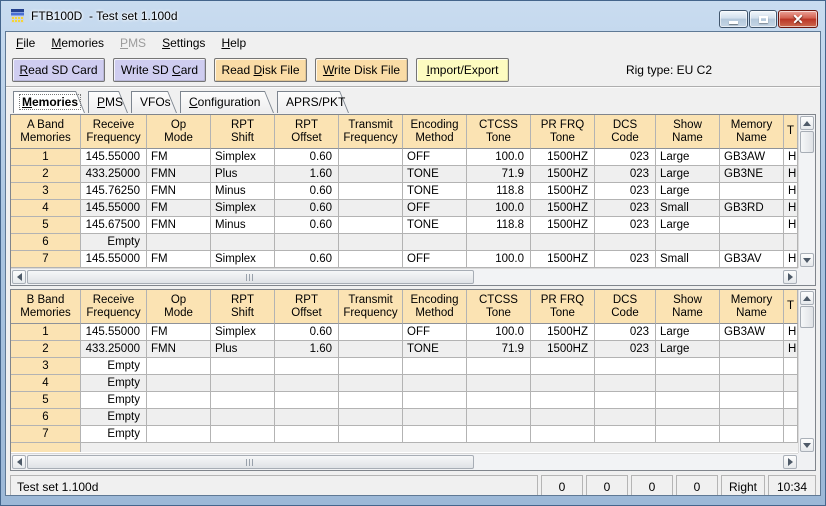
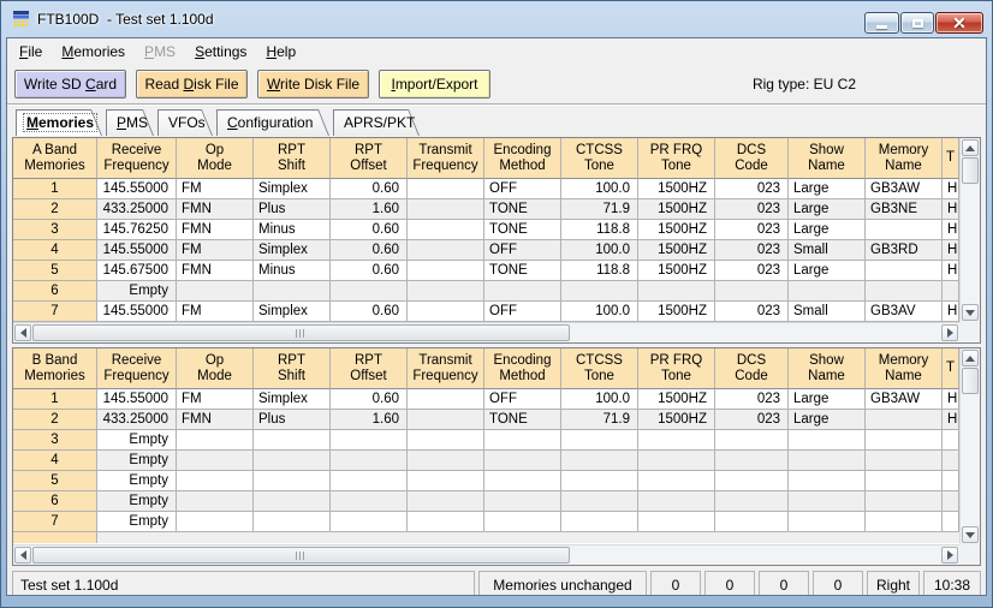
  FTB100D - Test set 1.100d
  F
  ile
  M
  emories
  P
  MS
  S
  ettings
  H
  elp
- Read SD Card
  Write SD Card
  Read Disk File
  Write Disk File
  Import/Export
  Rig type: EU C2
  Memories
  PMS
  VFOs
  Configuration
  APRS/PKT
  A Band
  Memories
  Receive
  Frequency
  Op
  Mode
  RPT
  Shift
  RPT
  Offset
  Transmit
  Frequency
  Encoding
  Method
  CTCSS
  Tone
  PR FRQ
  Tone
  DCS
  Code
  Show
  Name
  Memory
  Name
  T
  1
  145.55000
  FM
  Simplex
  0.60
  OFF
  100.0
  1500HZ
  023
  Large
  GB3AW
  H
  2
  433.25000
  FMN
  Plus
  1.60
  TONE
  71.9
  1500HZ
  023
  Large
  GB3NE
  H
  3
  145.76250
  FMN
  Minus
  0.60
  TONE
  118.8
  1500HZ
  023
  Large
  H
  4
  145.55000
  FM
  Simplex
  0.60
  OFF
  100.0
  1500HZ
  023
  Small
  GB3RD
  H
  5
  145.67500
  FMN
  Minus
  0.60
  TONE
  118.8
  1500HZ
  023
  Large
  H
  6
  Empty
  7
  145.55000
  FM
  Simplex
  0.60
  OFF
  100.0
  1500HZ
  023
  Small
  GB3AV
  H
  B Band
  Memories
  Receive
  Frequency
  Op
  Mode
  RPT
  Shift
  RPT
  Offset
  Transmit
  Frequency
  Encoding
  Method
  CTCSS
  Tone
  PR FRQ
  Tone
  DCS
  Code
  Show
  Name
  Memory
  Name
  T
  1
  145.55000
  FM
  Simplex
  0.60
  OFF
  100.0
  1500HZ
  023
  Large
  GB3AW
  H
  2
  433.25000
  FMN
  Plus
  1.60
  TONE
  71.9
  1500HZ
  023
  Large
  H
  3
  Empty
  4
  Empty
  5
  Empty
  6
  Empty
  7
  Empty
  Test set 1.100d
+ Memories unchanged
  0
  0
  0
  0
  Right
- 10:34
+ 10:38
